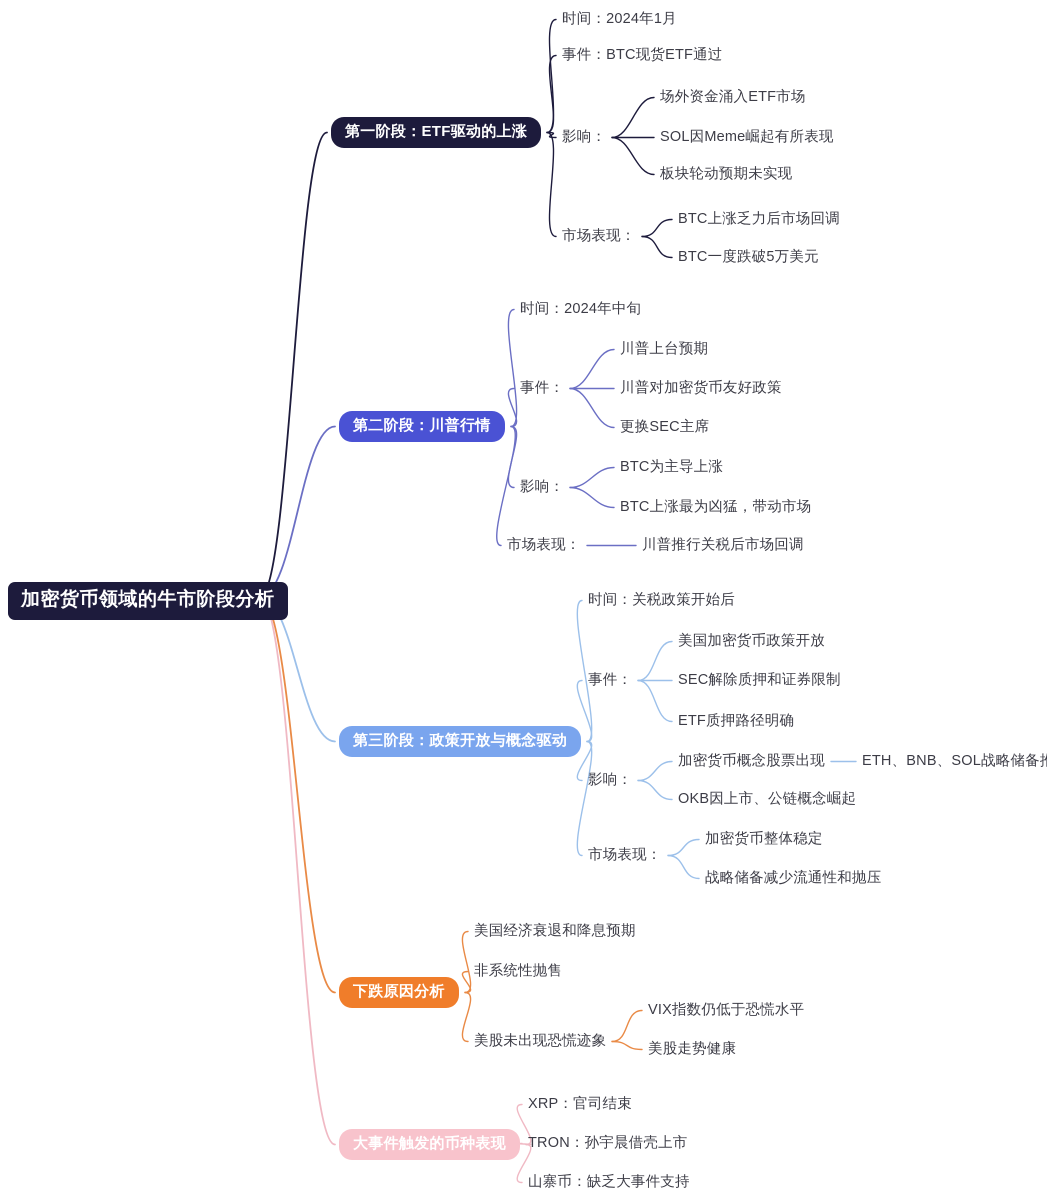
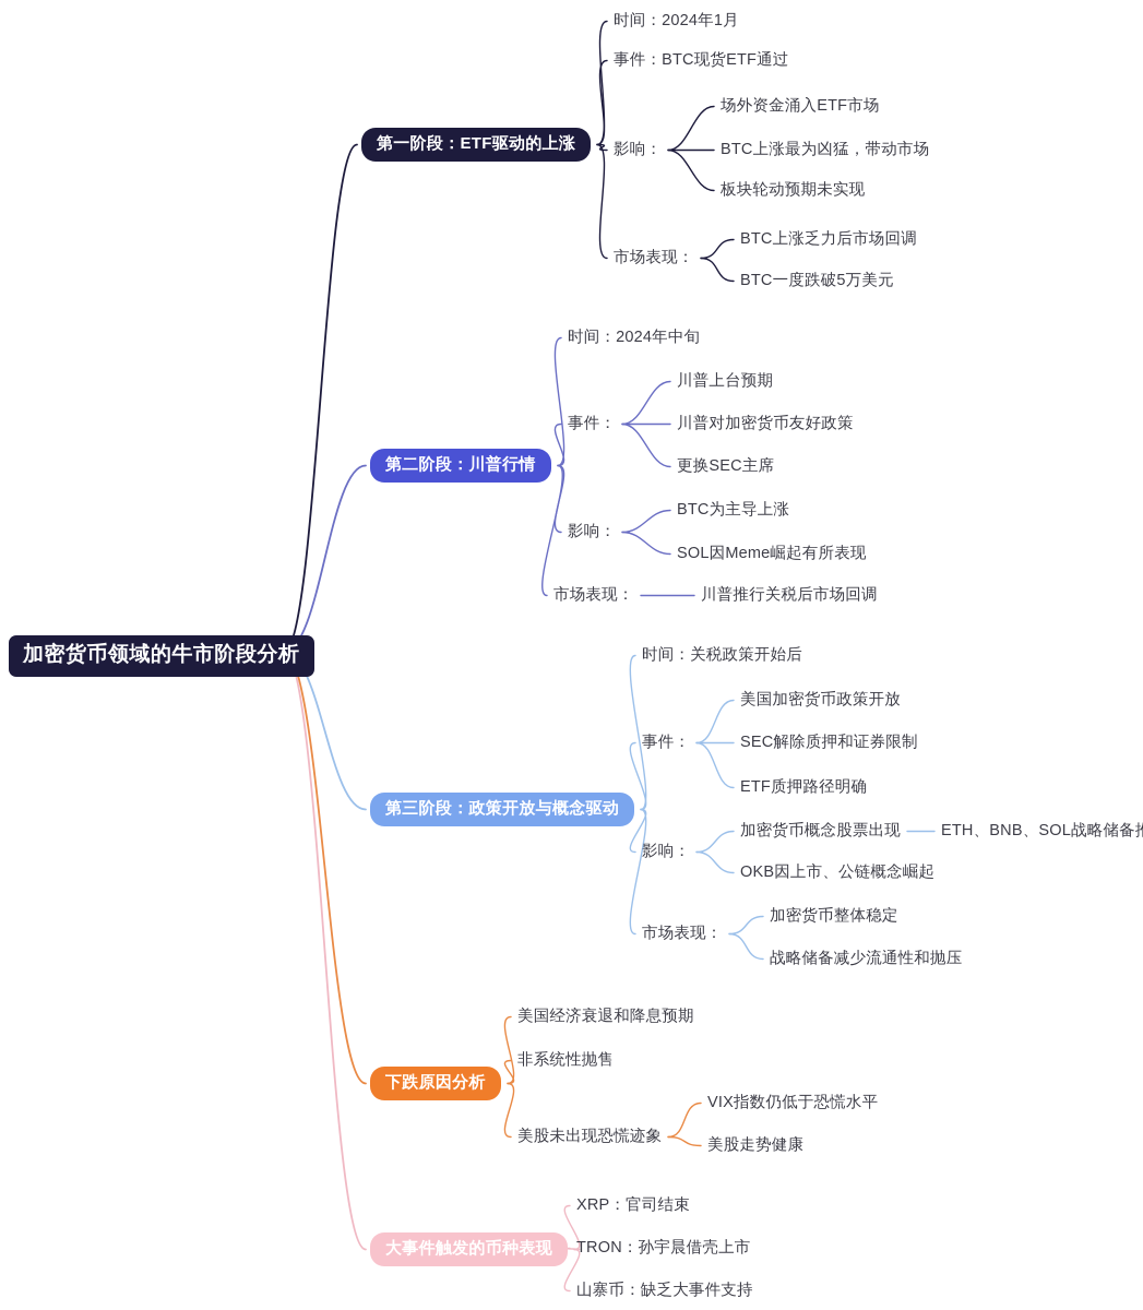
  加密货币领域的牛市阶段分析
  第一阶段：ETF驱动的上涨
  时间：2024年1月
  事件：BTC现货ETF通过
  影响：
  场外资金涌入ETF市场
- SOL因Meme崛起有所表现
+ BTC上涨最为凶猛，带动市场
  板块轮动预期未实现
  市场表现：
  BTC上涨乏力后市场回调
  BTC一度跌破5万美元
  第二阶段：川普行情
  时间：2024年中旬
  事件：
  川普上台预期
  川普对加密货币友好政策
  更换SEC主席
  影响：
  BTC为主导上涨
- BTC上涨最为凶猛，带动市场
+ SOL因Meme崛起有所表现
  市场表现：
  川普推行关税后市场回调
  第三阶段：政策开放与概念驱动
  时间：关税政策开始后
  事件：
  美国加密货币政策开放
  SEC解除质押和证券限制
  ETF质押路径明确
  影响：
  加密货币概念股票出现
  ETH、BNB、SOL战略储备
  OKB因上市、公链概念崛起
  市场表现：
  加密货币整体稳定
  战略储备减少流通性和抛压
  下跌原因分析
  美国经济衰退和降息预期
  非系统性抛售
  美股未出现恐慌迹象
  VIX指数仍低于恐慌水平
  美股走势健康
  大事件触发的币种表现
  XRP：官司结束
  TRON：孙宇晨借壳上市
  山寨币：缺乏大事件支持
